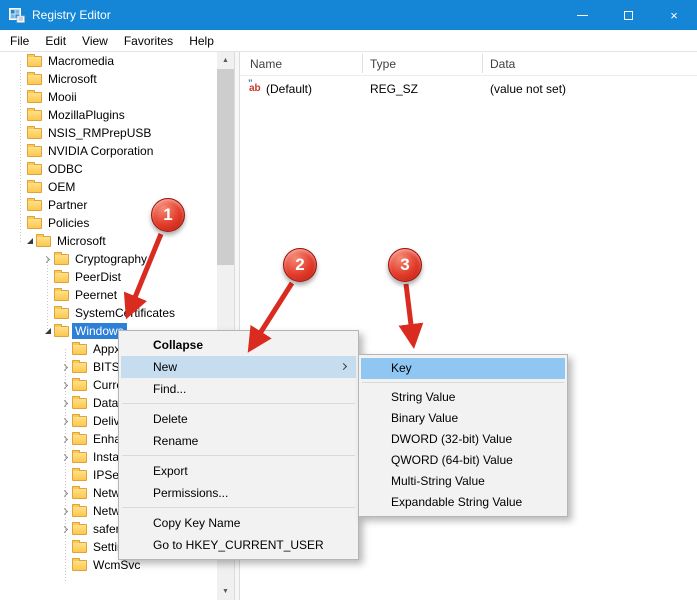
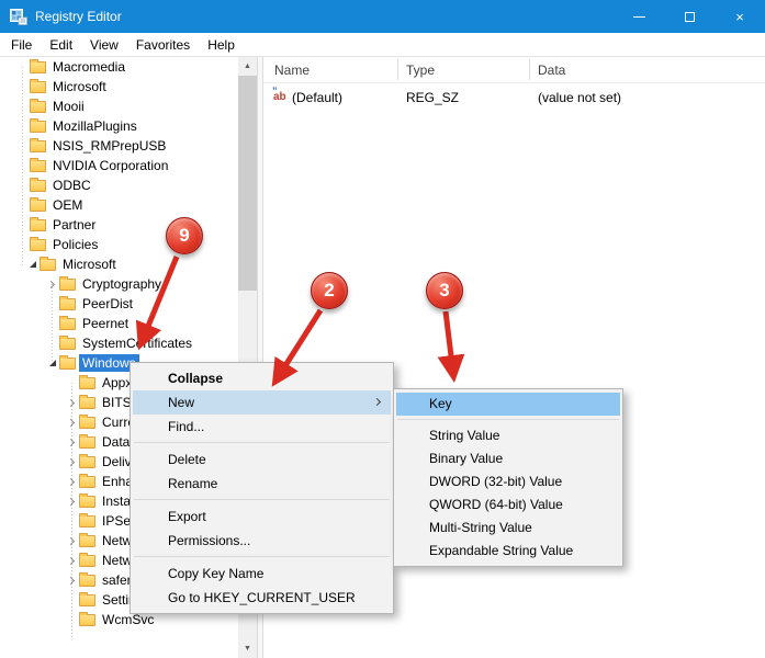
  Registry Editor
  ×
  File
  Edit
  View
  Favorites
  Help
  Macromedia
  Microsoft
  Mooii
  MozillaPlugins
  NSIS_RMPrepUSB
  NVIDIA Corporation
  ODBC
  OEM
  Partner
  Policies
  Microsoft
  Cryptography
  PeerDist
  Peernet
  SystemCertificates
  Window
  App
  BITS
  Curr
  Data
  Deliv
  Insta
  IPSe
  Netw
  Netw
  safe
  WcmSvc
  Name
  Type
  Data
  ”
  ab
  (Default)
  REG_SZ
  (value not set)
  Collapse
  New
  Find...
  Delete
  Rename
  Export
  Permissions...
  Copy Key Name
  Go to HKEY_CURRENT_USER
  Key
  String Value
  Binary Value
  DWORD (32-bit) Value
  QWORD (64-bit) Value
  Multi-String Value
  Expandable String Value
- 1
+ 9
  2
  3
